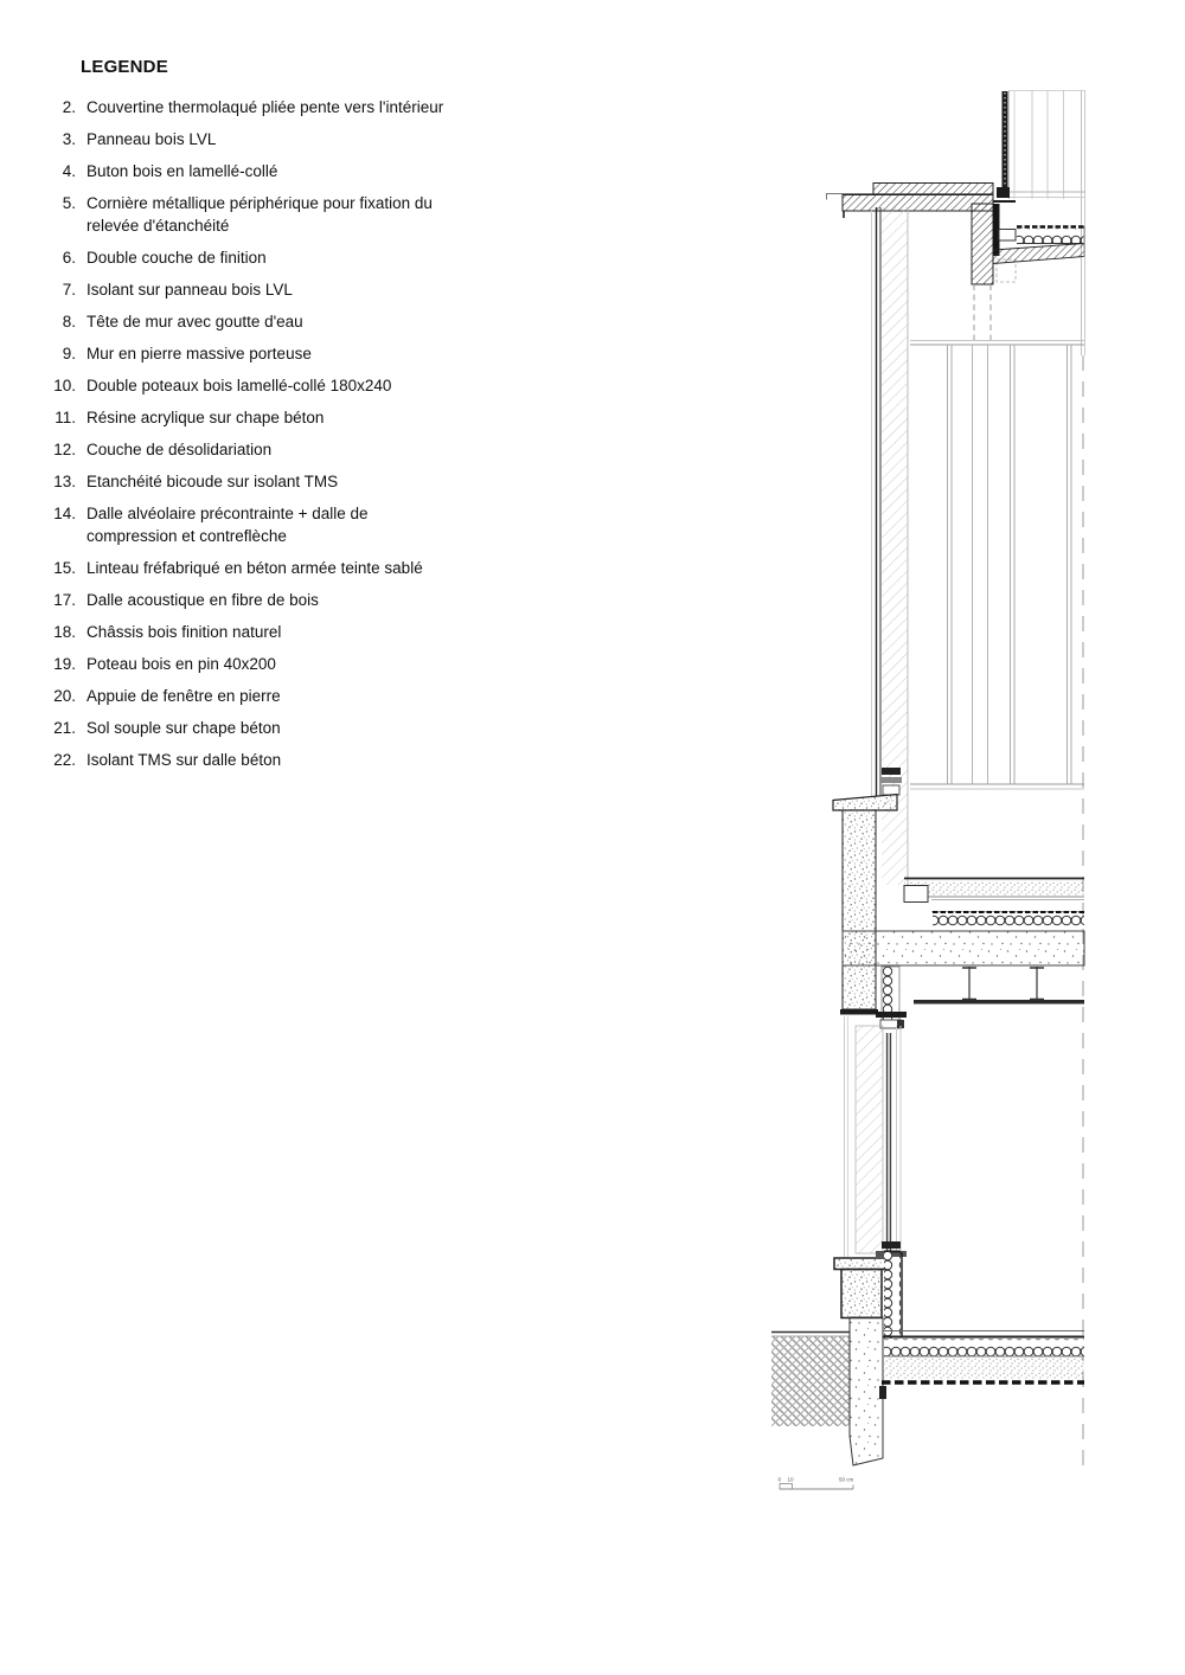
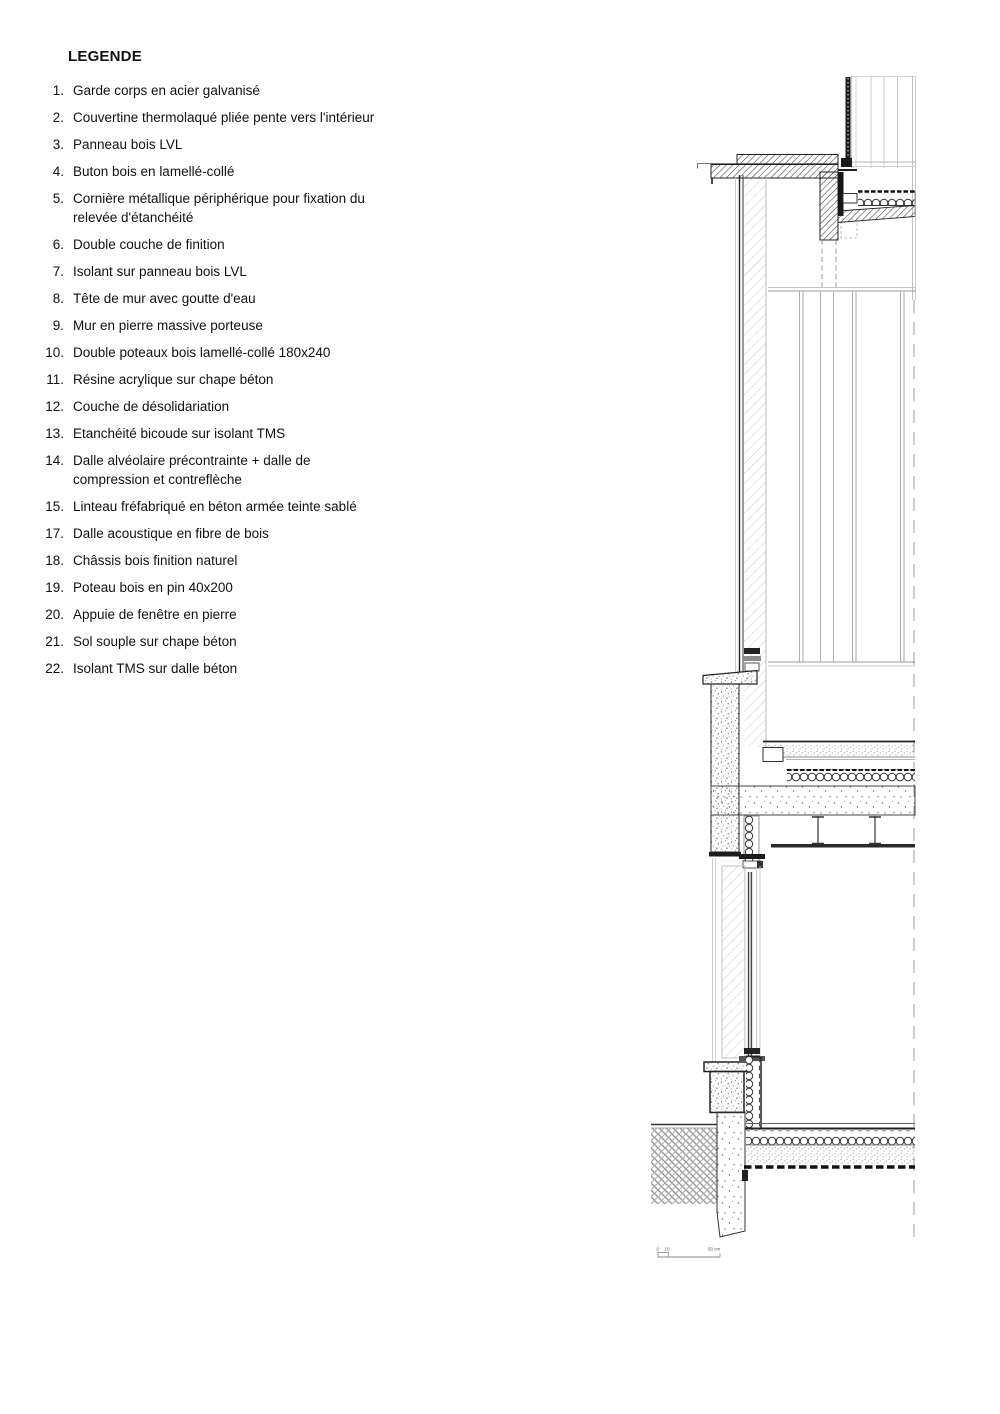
  LEGENDE
+ 1.
+ Garde corps en acier galvanisé
  2.
  Couvertine thermolaqué pliée pente vers l'intérieur
  3.
  Panneau bois LVL
  4.
  Buton bois en lamellé-collé
  5.
  Cornière métallique périphérique pour fixation du relevée d'étanchéité
  6.
  Double couche de finition
  7.
  Isolant sur panneau bois LVL
  8.
  Tête de mur avec goutte d'eau
  9.
  Mur en pierre massive porteuse
  10.
  Double poteaux bois lamellé-collé 180x240
  11.
  Résine acrylique sur chape béton
  12.
  Couche de désolidariation
  13.
  Etanchéité bicoude sur isolant TMS
  14.
  Dalle alvéolaire précontrainte + dalle de compression et contreflèche
  15.
  Linteau fréfabriqué en béton armée teinte sablé
  17.
  Dalle acoustique en fibre de bois
  18.
  Châssis bois finition naturel
  19.
  Poteau bois en pin 40x200
  20.
  Appuie de fenêtre en pierre
  21.
  Sol souple sur chape béton
  22.
  Isolant TMS sur dalle béton
